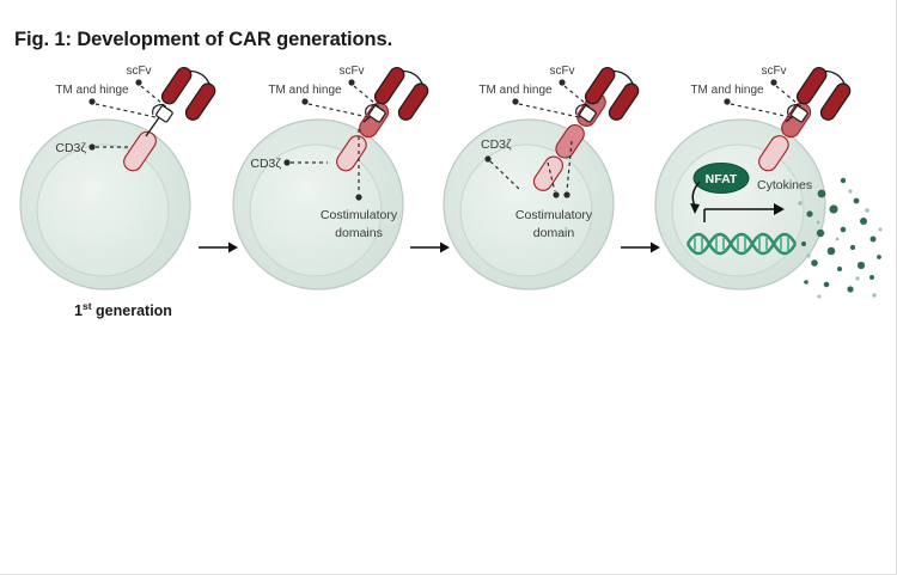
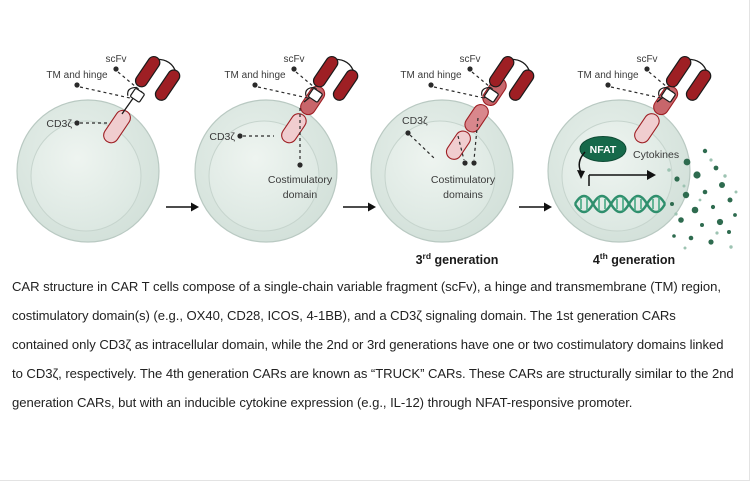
- Fig. 1: Development of CAR generations.
  scFv
  TM and hinge
  CD3ζ
- 1st generation
  scFv
  TM and hinge
  CD3ζ
  Costimulatory
- domains
+ domain
  scFv
  TM and hinge
  CD3ζ
  Costimulatory
- domain
+ domains
+ 3rd generation
  scFv
  TM and hinge
  NFAT
  Cytokines
+ 4th generation
+ CAR structure in CAR T cells compose of a single-chain variable fragment (scFv), a hinge and transmembrane (TM) region, costimulatory domain(s) (e.g., OX40, CD28, ICOS, 4-1BB), and a CD3ζ signaling domain. The 1st generation CARs contained only CD3ζ as intracellular domain, while the 2nd or 3rd generations have one or two costimulatory domains linked to CD3ζ, respectively. The 4th generation CARs are known as “TRUCK” CARs. These CARs are structurally similar to the 2nd generation CARs, but with an inducible cytokine expression (e.g., IL-12) through NFAT-responsive promoter.
